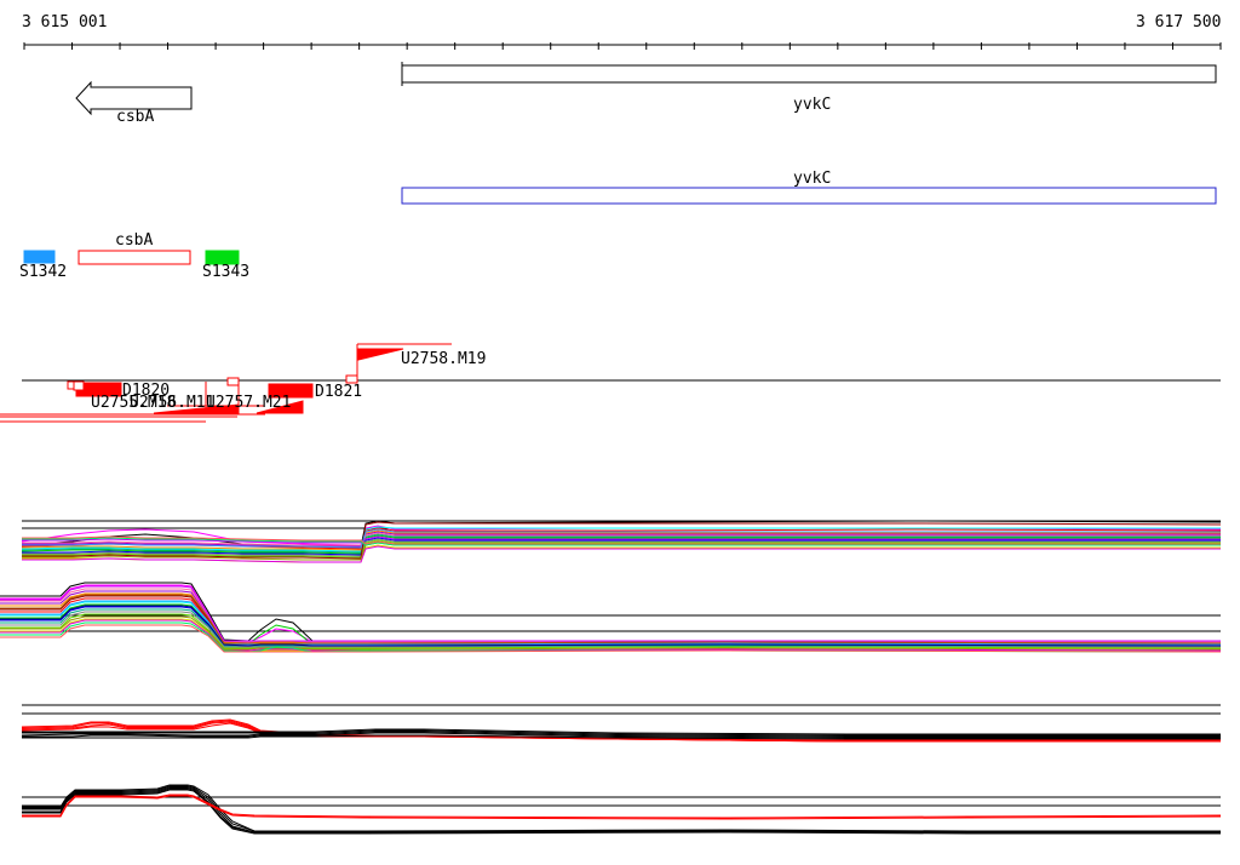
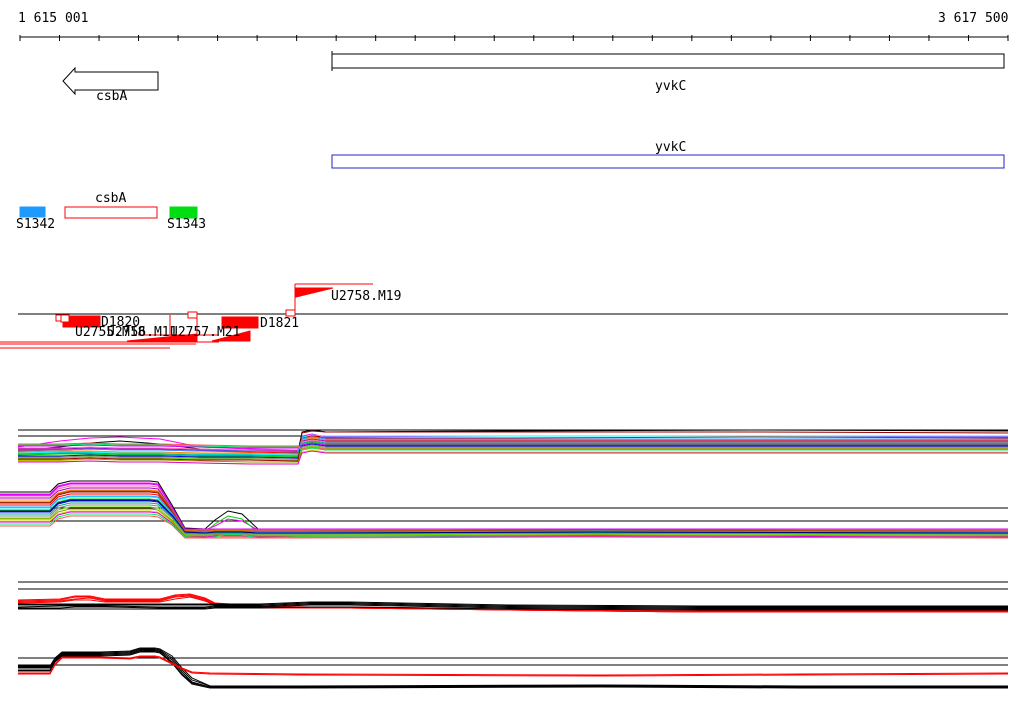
- 3 615 001
+ 1 615 001
  3 617 500
  yvkC
  yvkC
  csbA
  csbA
  S1342
  S1343
  D1820
  U2755.M18
  U2756.M11
  U2757.M21
  D1821
  U2758.M19
